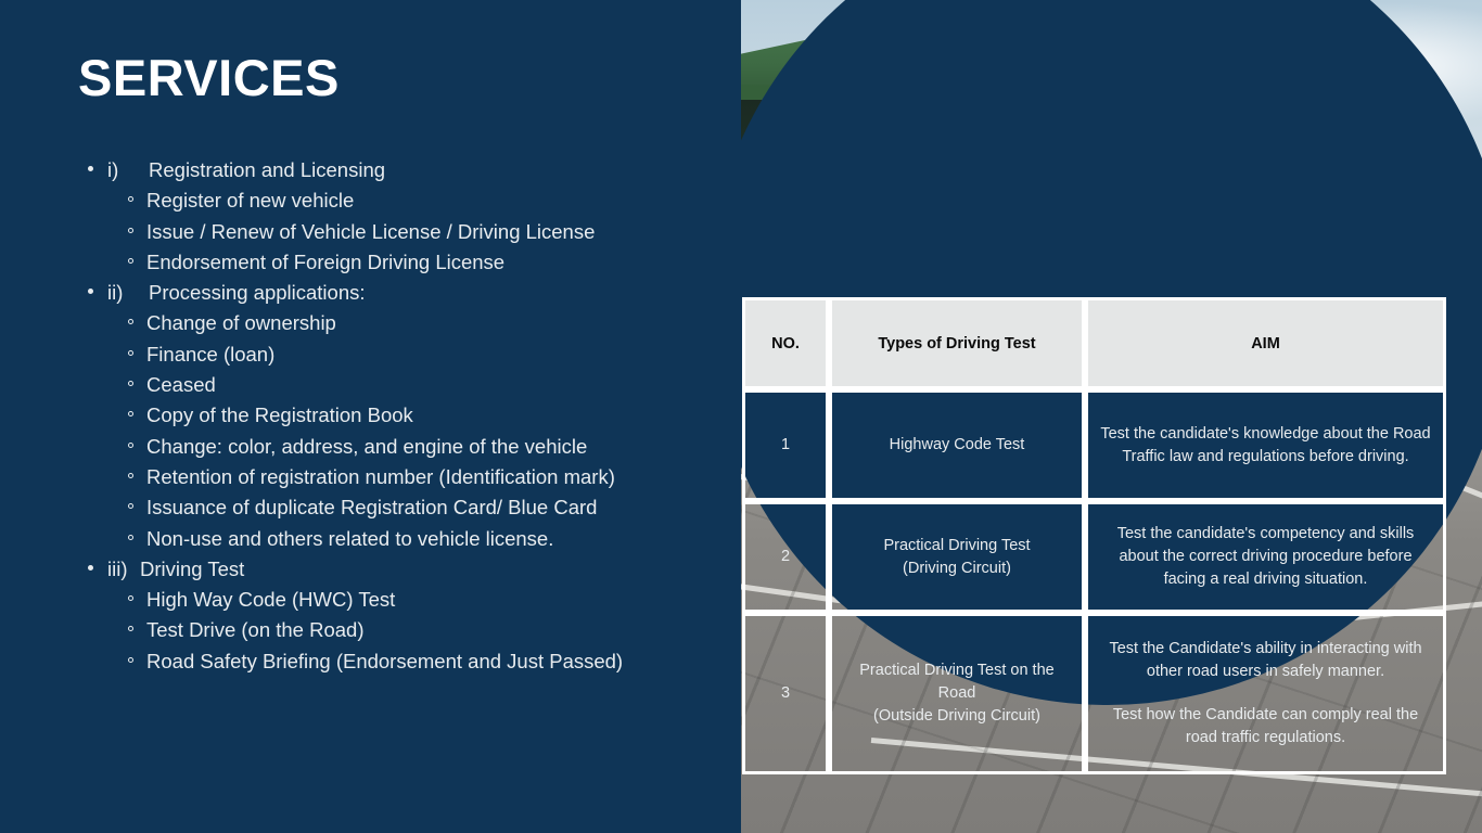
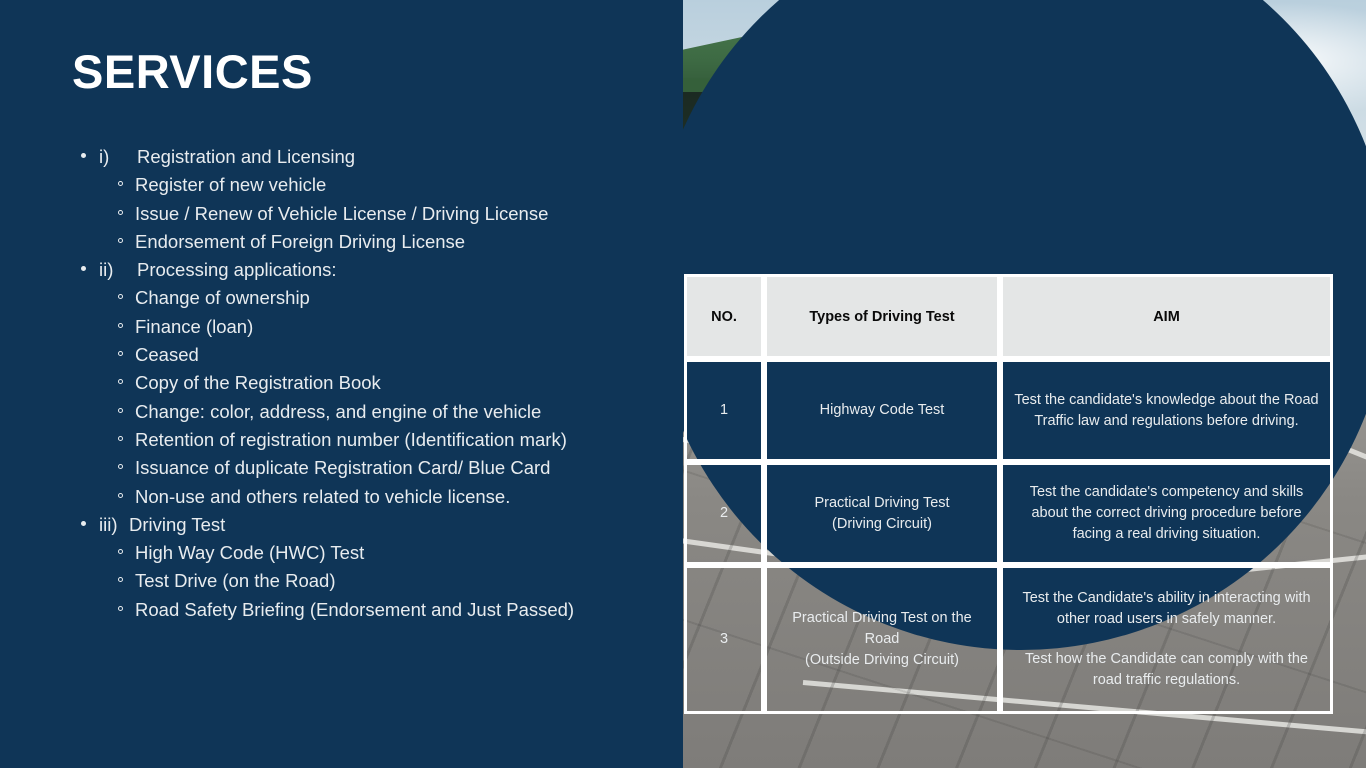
  SERVICES
  i) Registration and Licensing
  Register of new vehicle
  Issue / Renew of Vehicle License / Driving License
  Endorsement of Foreign Driving License
  ii) Processing applications:
  Change of ownership
  Finance (loan)
  Ceased
  Copy of the Registration Book
  Change: color, address, and engine of the vehicle
  Retention of registration number (Identification mark)
  Issuance of duplicate Registration Card/ Blue Card
  Non-use and others related to vehicle license.
  iii) Driving Test
  High Way Code (HWC) Test
  Test Drive (on the Road)
  Road Safety Briefing (Endorsement and Just Passed)
  NO.	Types of Driving Test	AIM
  1	Highway Code Test	Test the candidate's knowledge about the Road Traffic law and regulations before driving.
  2	Practical Driving Test (Driving Circuit)	Test the candidate's competency and skills about the correct driving procedure before facing a real driving situation.
- 3	Practical Driving Test on the Road (Outside Driving Circuit)	Test the Candidate's ability in interacting with other road users in safely manner. Test how the Candidate can comply real the road traffic regulations.
+ 3	Practical Driving Test on the Road (Outside Driving Circuit)	Test the Candidate's ability in interacting with other road users in safely manner. Test how the Candidate can comply with the road traffic regulations.
